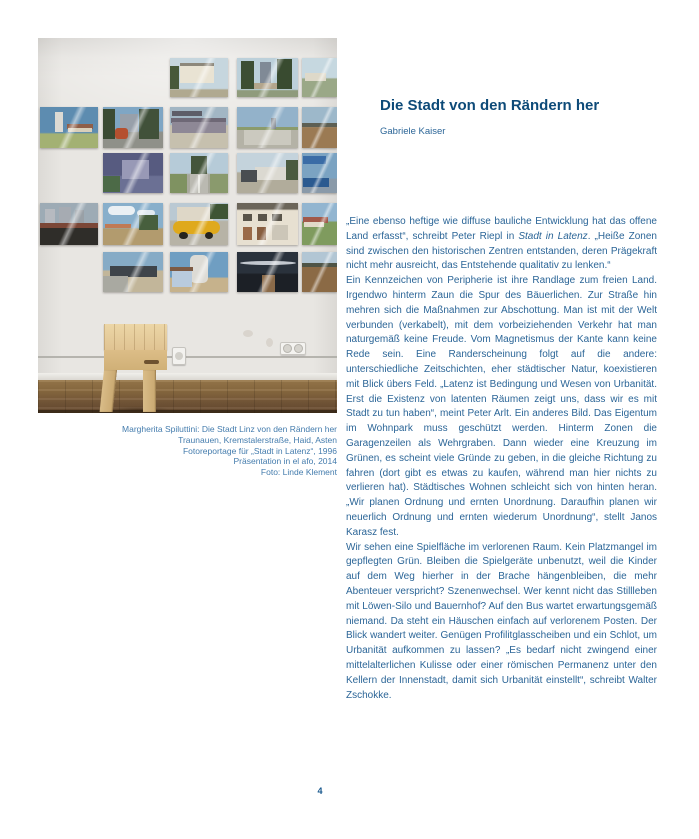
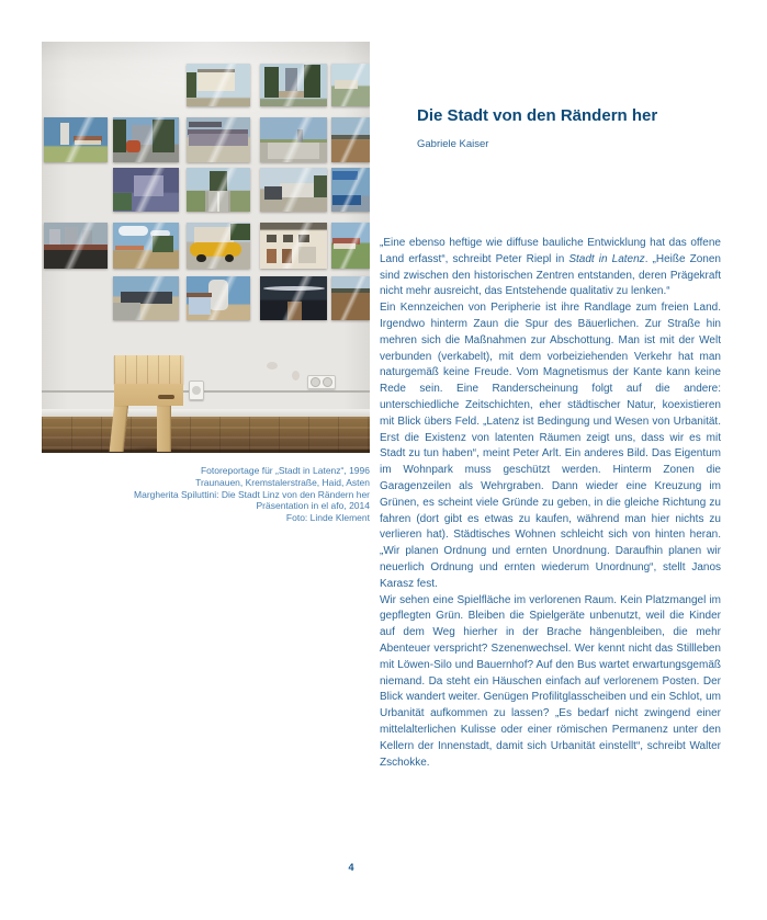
- Margherita Spiluttini: Die Stadt Linz von den Rändern her
+ Fotoreportage für „Stadt in Latenz“, 1996
  Traunauen, Kremstalerstraße, Haid, Asten
- Fotoreportage für „Stadt in Latenz“, 1996
+ Margherita Spiluttini: Die Stadt Linz von den Rändern her
  Präsentation in el afo, 2014
  Foto: Linde Klement
  Die Stadt von den Rändern her
  Gabriele Kaiser
  „Eine ebenso heftige wie diffuse bauliche Entwicklung hat das offene Land erfasst“, schreibt Peter Riepl in Stadt in Latenz. „Heiße Zonen sind zwischen den historischen Zentren entstanden, deren Prägekraft nicht mehr ausreicht, das Entstehende qualitativ zu lenken.“
  Ein Kennzeichen von Peripherie ist ihre Randlage zum freien Land. Irgendwo hinterm Zaun die Spur des Bäuerlichen. Zur Straße hin mehren sich die Maßnahmen zur Abschottung. Man ist mit der Welt verbunden (verkabelt), mit dem vorbeiziehenden Verkehr hat man naturgemäß keine Freude. Vom Magnetismus der Kante kann keine Rede sein. Eine Randerscheinung folgt auf die andere: unterschiedliche Zeitschichten, eher städtischer Natur, koexistieren mit Blick übers Feld. „Latenz ist Bedingung und Wesen von Urbanität. Erst die Existenz von latenten Räumen zeigt uns, dass wir es mit Stadt zu tun haben“, meint Peter Arlt. Ein anderes Bild. Das Eigentum im Wohnpark muss geschützt werden. Hinterm Zonen die Garagenzeilen als Wehrgraben. Dann wieder eine Kreuzung im Grünen, es scheint viele Gründe zu geben, in die gleiche Richtung zu fahren (dort gibt es etwas zu kaufen, während man hier nichts zu verlieren hat). Städtisches Wohnen schleicht sich von hinten heran. „Wir planen Ordnung und ernten Unordnung. Daraufhin planen wir neuerlich Ordnung und ernten wiederum Unordnung“, stellt Janos Karasz fest.
  Wir sehen eine Spielfläche im verlorenen Raum. Kein Platzmangel im gepflegten Grün. Bleiben die Spielgeräte unbenutzt, weil die Kinder auf dem Weg hierher in der Brache hängenbleiben, die mehr Abenteuer verspricht? Szenenwechsel. Wer kennt nicht das Stillleben mit Löwen-Silo und Bauernhof? Auf den Bus wartet erwartungsgemäß niemand. Da steht ein Häuschen einfach auf verlorenem Posten. Der Blick wandert weiter. Genügen Profilitglasscheiben und ein Schlot, um Urbanität aufkommen zu lassen? „Es bedarf nicht zwingend einer mittelalterlichen Kulisse oder einer römischen Permanenz unter den Kellern der Innenstadt, damit sich Urbanität einstellt“, schreibt Walter Zschokke.
  4
